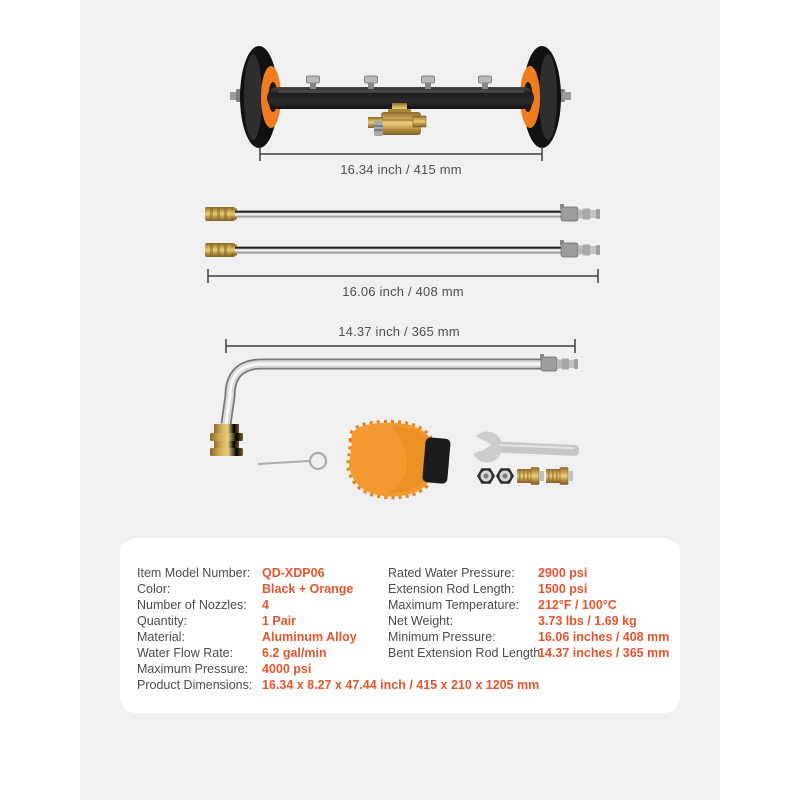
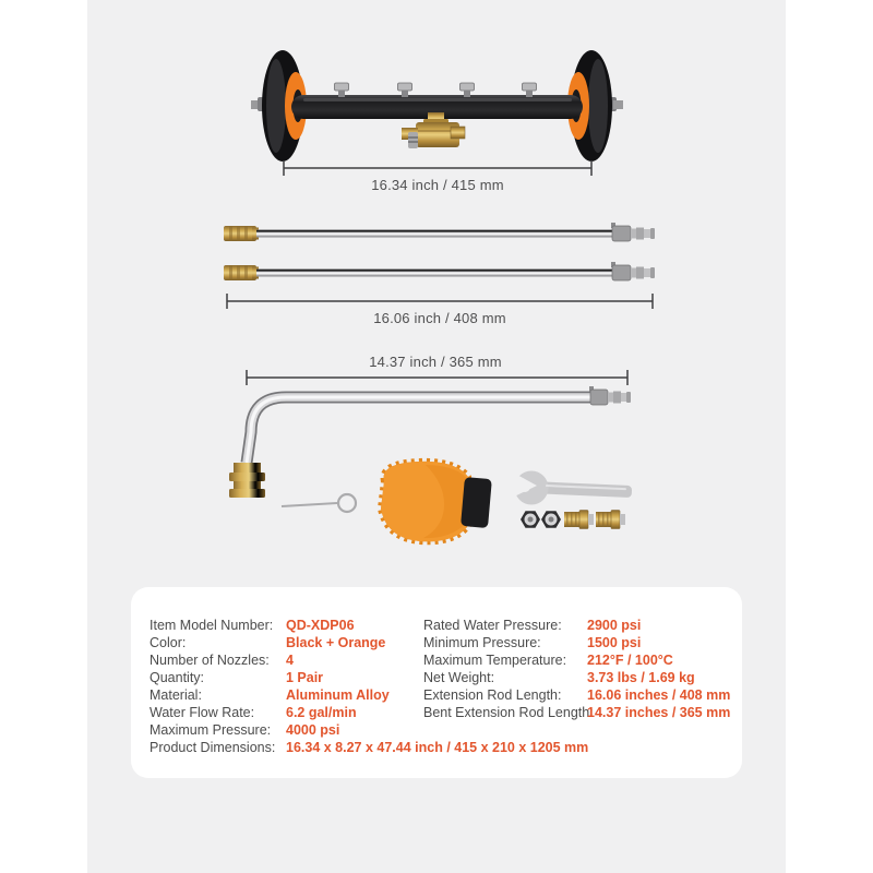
  16.34 inch / 415 mm
  16.06 inch / 408 mm
  14.37 inch / 365 mm
  Item Model Number:
  QD-XDP06
  Color:
  Black + Orange
  Number of Nozzles:
  4
  Quantity:
  1 Pair
  Material:
  Aluminum Alloy
  Water Flow Rate:
  6.2 gal/min
  Maximum Pressure:
  4000 psi
  Product Dimensions:
  16.34 x 8.27 x 47.44 inch / 415 x 210 x 1205 mm
  Rated Water Pressure:
  2900 psi
- Extension Rod Length:
+ Minimum Pressure:
  1500 psi
  Maximum Temperature:
  212°F / 100°C
  Net Weight:
  3.73 lbs / 1.69 kg
- Minimum Pressure:
+ Extension Rod Length:
  16.06 inches / 408 mm
  Bent Extension Rod Length
  14.37 inches / 365 mm
